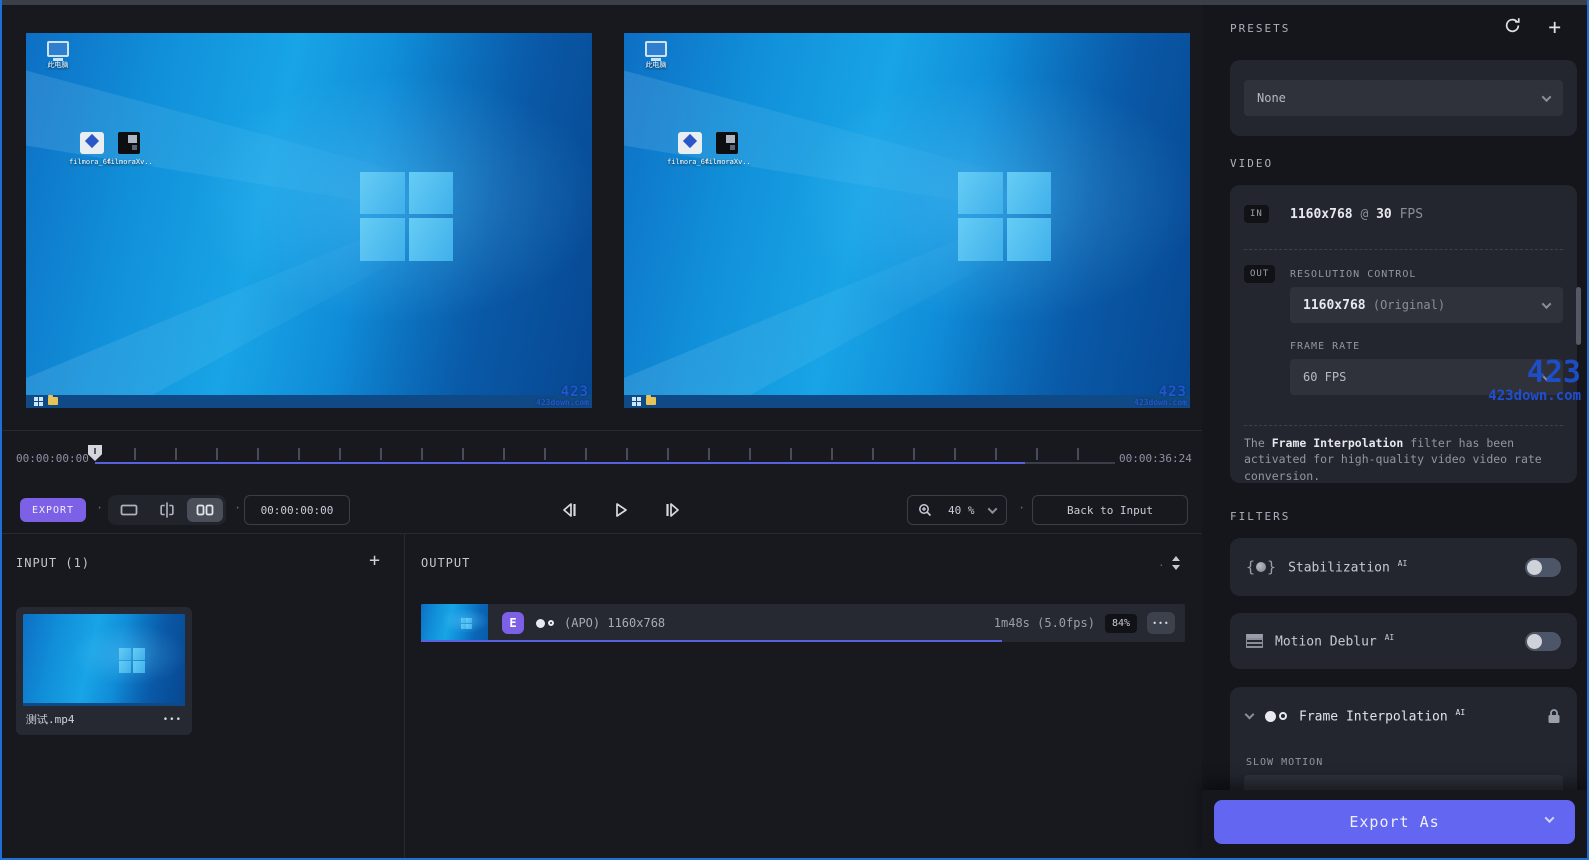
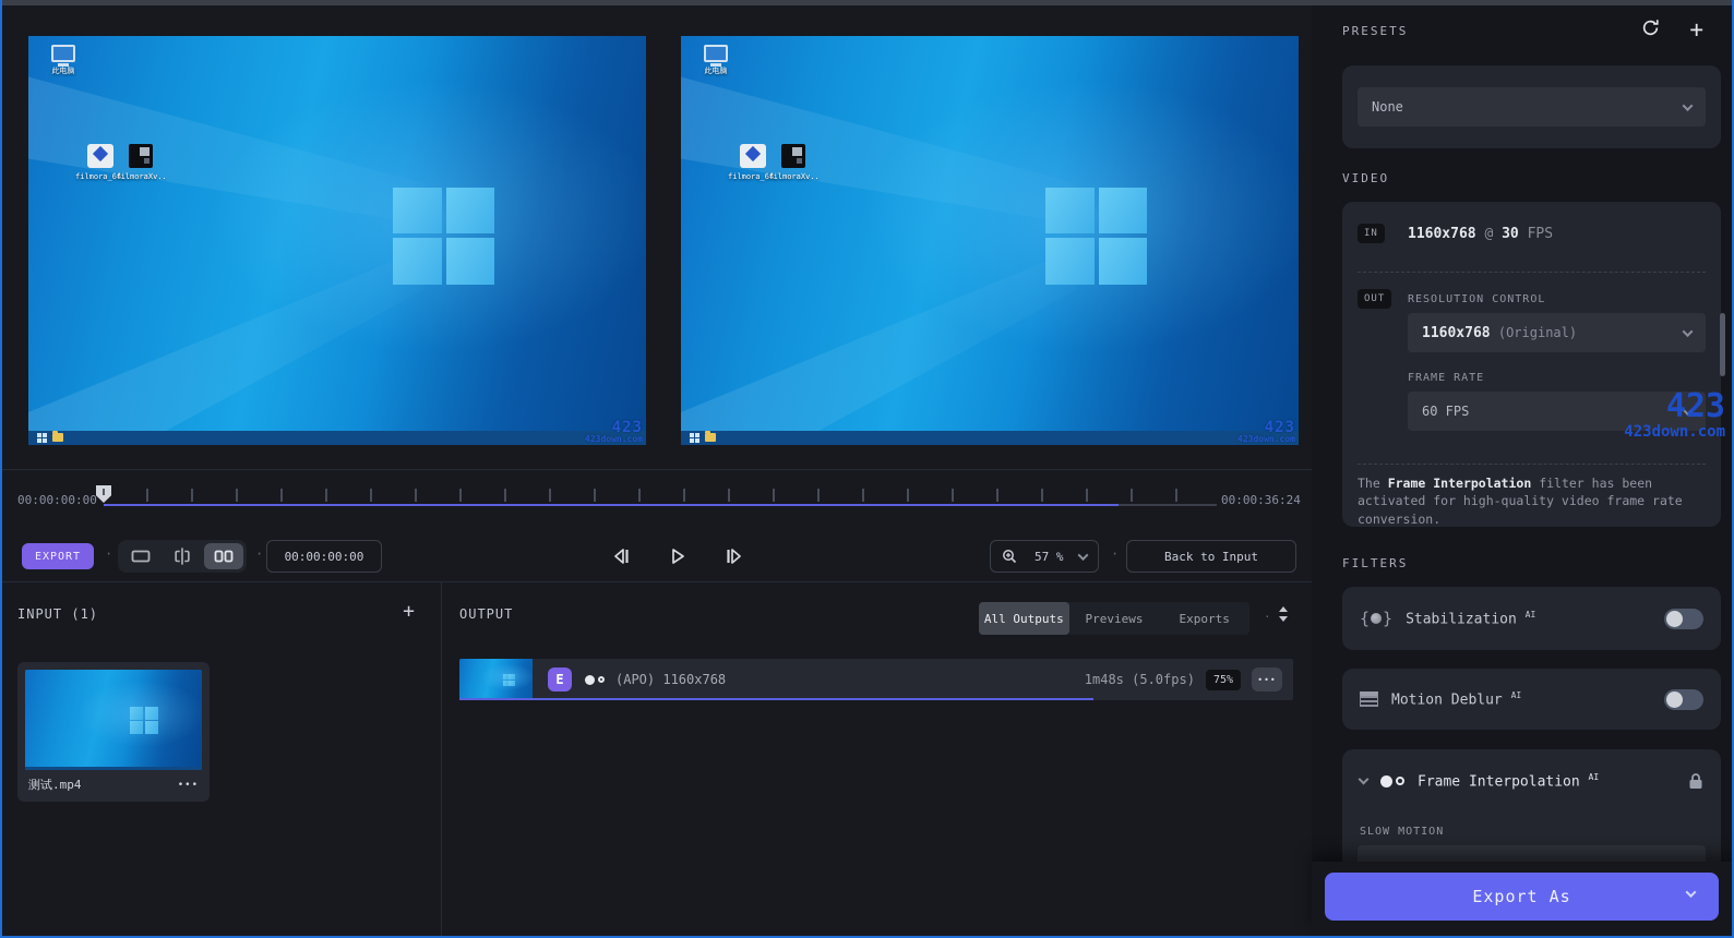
  此电脑
  filmora_64.
  filmoraXv..
  423
  423down.com
  此电脑
  filmora_64.
  filmoraXv..
  423
  423down.com
  00:00:00:00
  00:00:36:24
  EXPORT
  ·
  ·
  00:00:00:00
- 40 %
+ 57 %
  ·
  Back to Input
  INPUT (1)
  +
  测试.mp4
  •••
  OUTPUT
+ All Outputs
+ Previews
+ Exports
  ·
  E
  (APO) 1160x768
  1m48s (5.0fps)
- 84%
+ 75%
  •••
  PRESETS
  +
  None
  VIDEO
  IN
  1160x768 @ 30 FPS
  OUT
  RESOLUTION CONTROL
  1160x768 (Original)
  FRAME RATE
  60 FPS
- The Frame Interpolation filter has been activated for high-quality video video rate conversion.
+ The Frame Interpolation filter has been activated for high-quality video frame rate conversion.
  FILTERS
  { }
  Stabilization AI
  Motion Deblur AI
  Frame Interpolation AI
  SLOW MOTION
  Export As
  423
  423down.com
